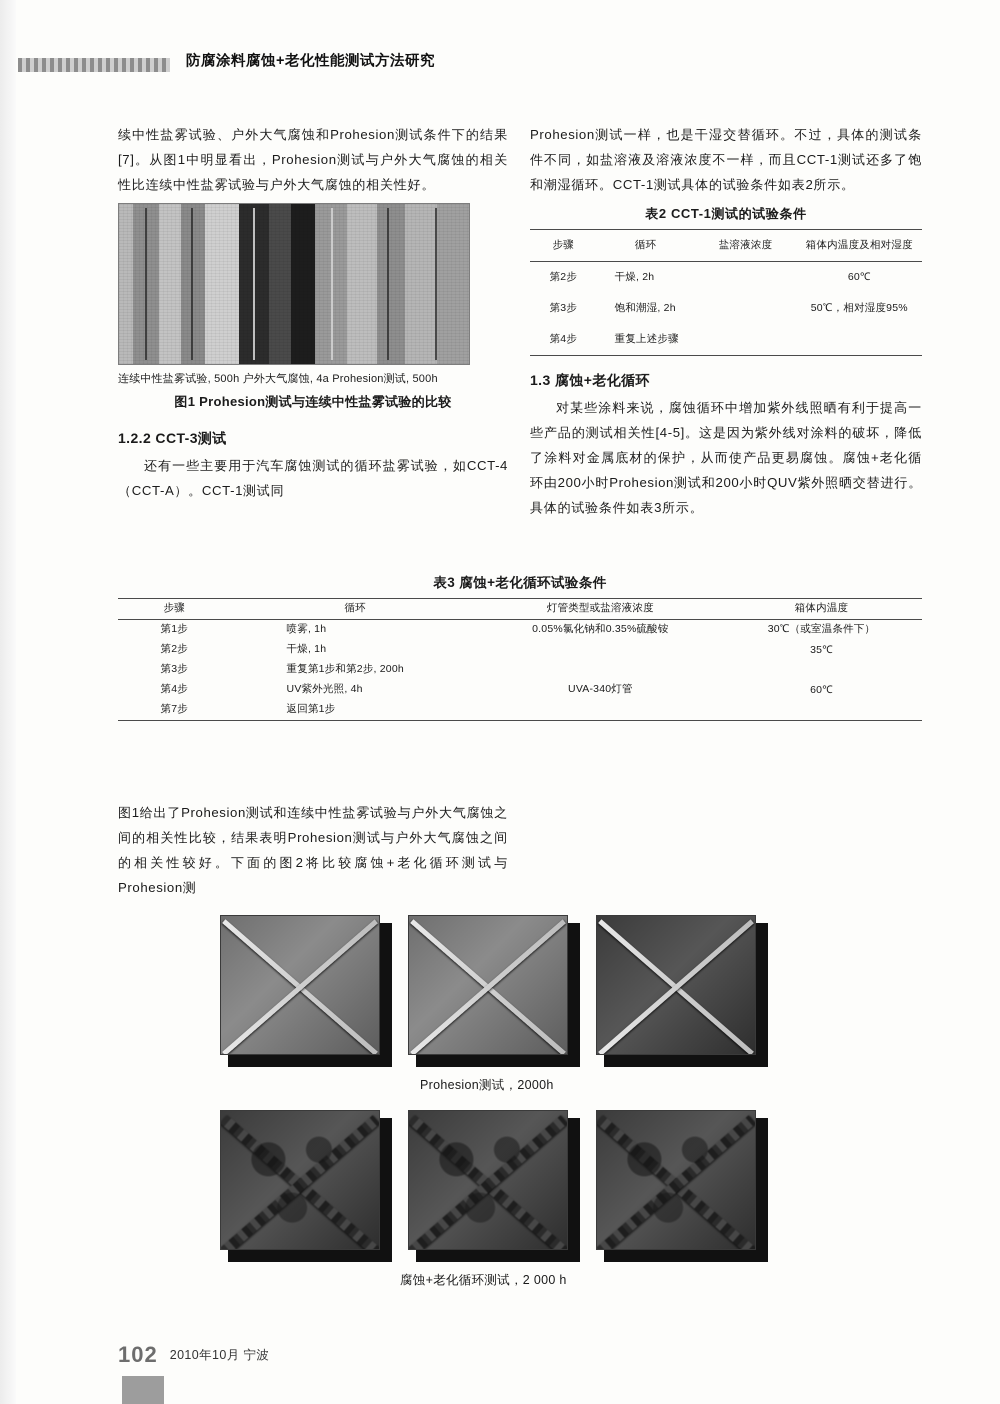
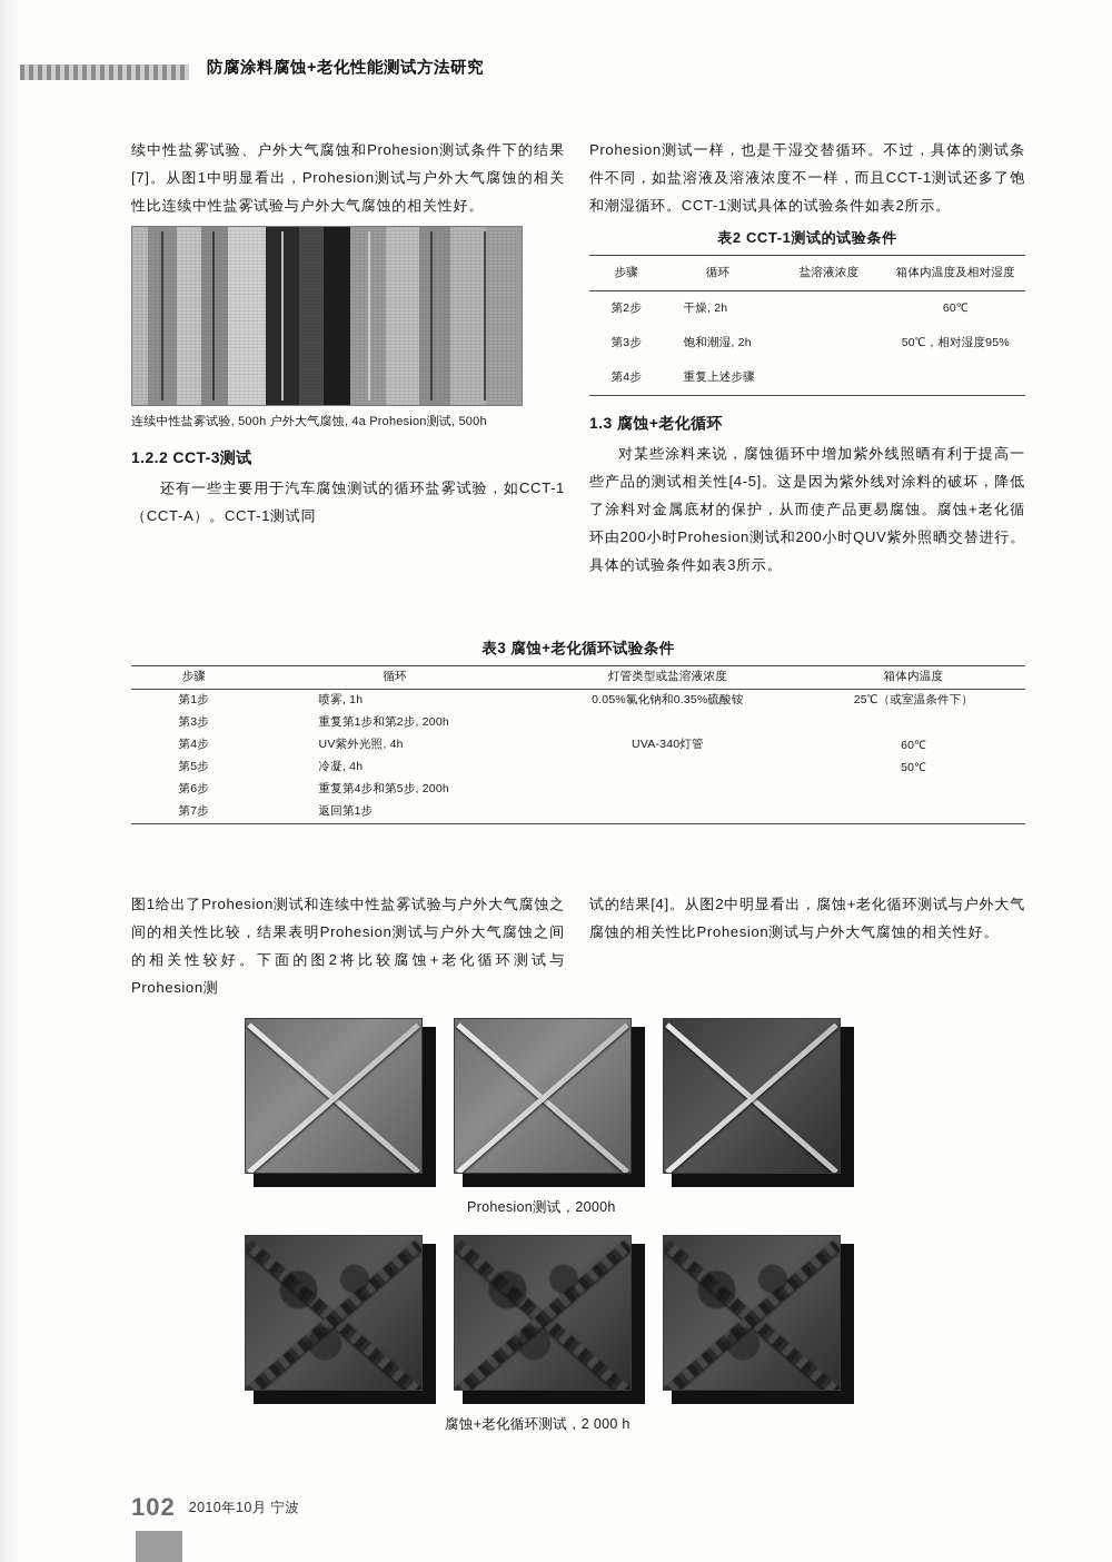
  防腐涂料腐蚀+老化性能测试方法研究
  续中性盐雾试验、户外大气腐蚀和Prohesion测试条件下的结果[7]。从图1中明显看出，Prohesion测试与户外大气腐蚀的相关性比连续中性盐雾试验与户外大气腐蚀的相关性好。
  连续中性盐雾试验, 500h 户外大气腐蚀, 4a Prohesion测试, 500h
- 图1 Prohesion测试与连续中性盐雾试验的比较
  1.2.2 CCT-3测试
- 还有一些主要用于汽车腐蚀测试的循环盐雾试验，如CCT-4（CCT-A）。CCT-1测试同
+ 还有一些主要用于汽车腐蚀测试的循环盐雾试验，如CCT-1（CCT-A）。CCT-1测试同
  Prohesion测试一样，也是干湿交替循环。不过，具体的测试条件不同，如盐溶液及溶液浓度不一样，而且CCT-1测试还多了饱和潮湿循环。CCT-1测试具体的试验条件如表2所示。
  表2 CCT-1测试的试验条件
  步骤	循环	盐溶液浓度	箱体内温度及相对湿度
  第2步	干燥, 2h		60℃
  第3步	饱和潮湿, 2h		50℃，相对湿度95%
  第4步	重复上述步骤
  1.3 腐蚀+老化循环
  对某些涂料来说，腐蚀循环中增加紫外线照晒有利于提高一些产品的测试相关性[4-5]。这是因为紫外线对涂料的破坏，降低了涂料对金属底材的保护，从而使产品更易腐蚀。腐蚀+老化循环由200小时Prohesion测试和200小时QUV紫外照晒交替进行。具体的试验条件如表3所示。
  表3 腐蚀+老化循环试验条件
  步骤	循环	灯管类型或盐溶液浓度	箱体内温度
- 第1步	喷雾, 1h	0.05%氯化钠和0.35%硫酸铵	30℃（或室温条件下）
+ 第1步	喷雾, 1h	0.05%氯化钠和0.35%硫酸铵	25℃（或室温条件下）
- 第2步	干燥, 1h		35℃
  第3步	重复第1步和第2步, 200h
  第4步	UV紫外光照, 4h	UVA-340灯管	60℃
+ 第5步	冷凝, 4h		50℃
+ 第6步	重复第4步和第5步, 200h
  第7步	返回第1步
  图1给出了Prohesion测试和连续中性盐雾试验与户外大气腐蚀之间的相关性比较，结果表明Prohesion测试与户外大气腐蚀之间的相关性较好。下面的图2将比较腐蚀+老化循环测试与Prohesion测
+ 试的结果[4]。从图2中明显看出，腐蚀+老化循环测试与户外大气腐蚀的相关性比Prohesion测试与户外大气腐蚀的相关性好。
  Prohesion测试，2000h
  腐蚀+老化循环测试，2 000 h
  102
  2010年10月 宁波
